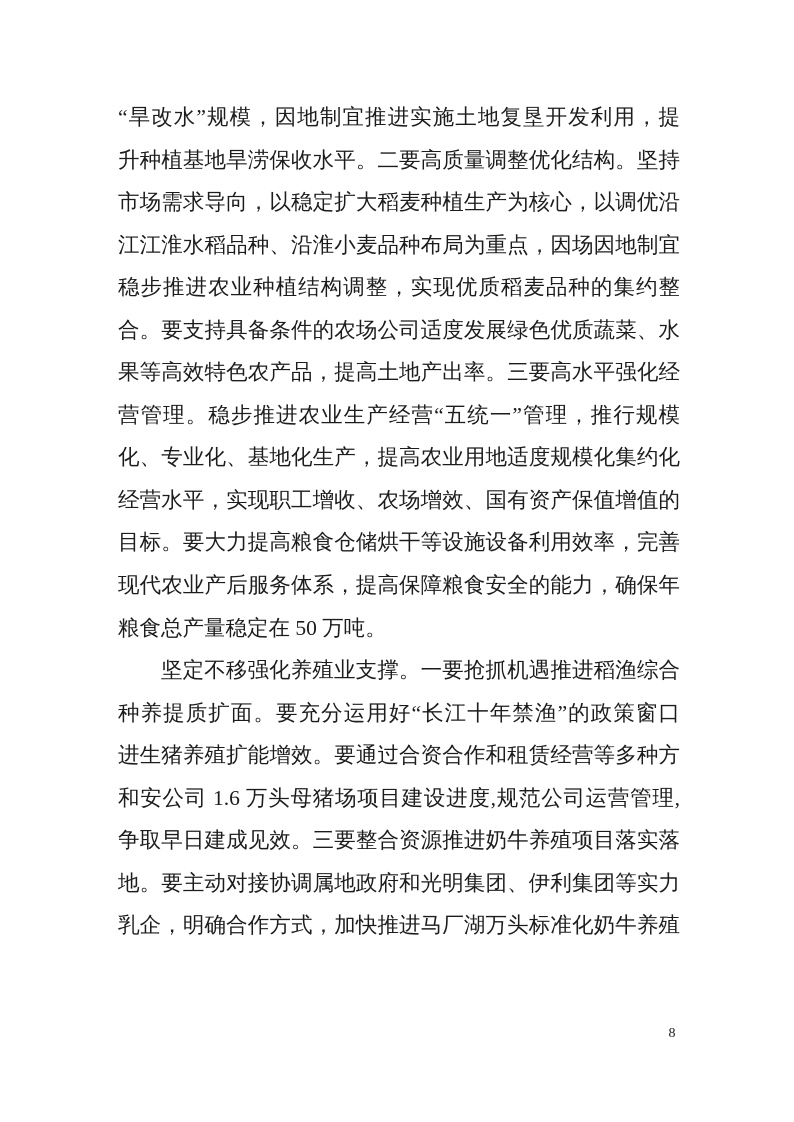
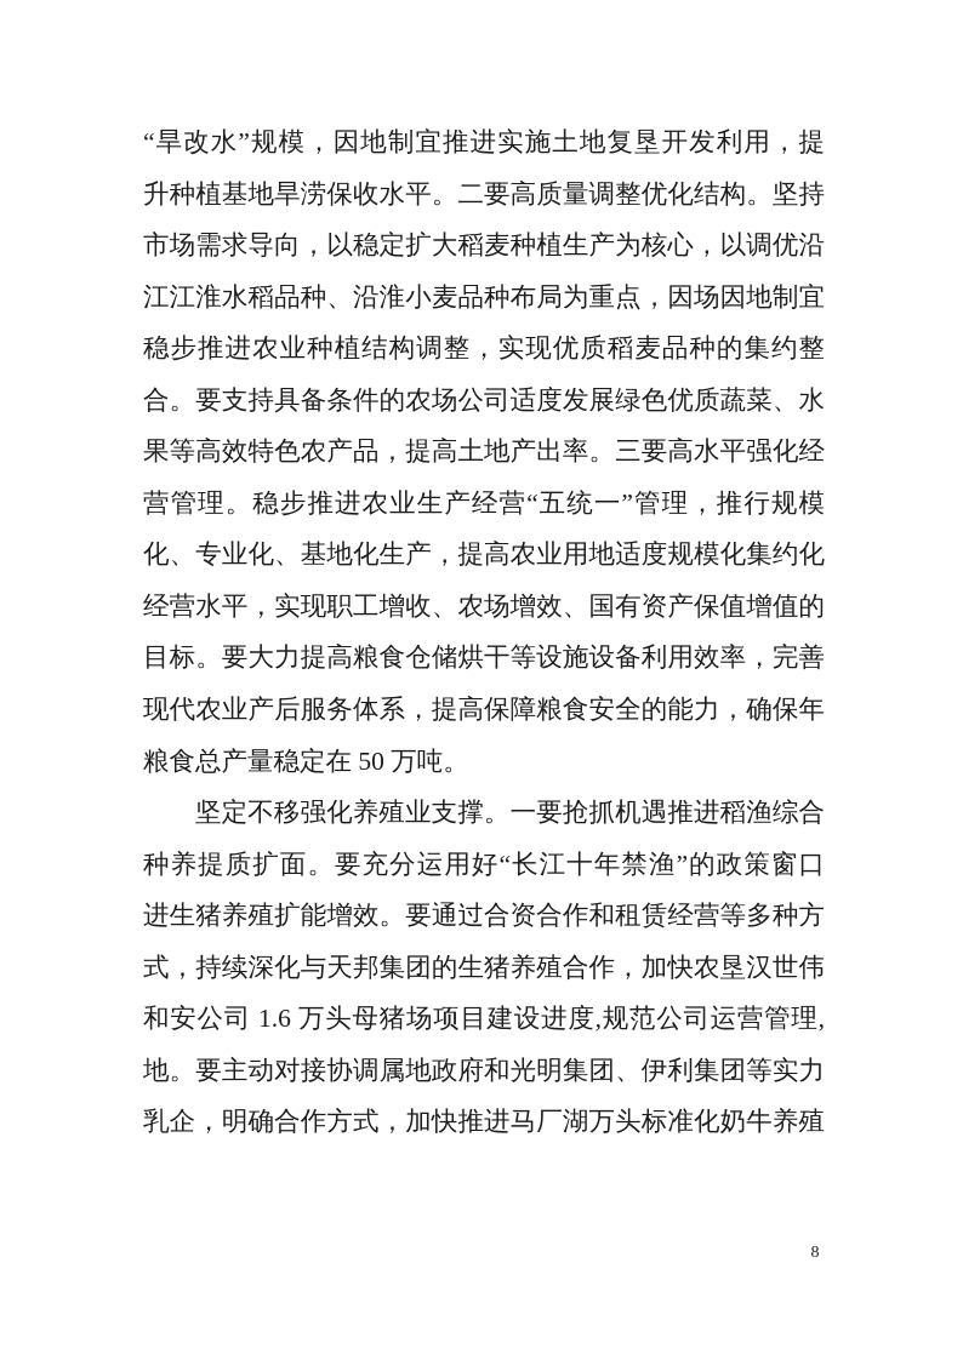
  “旱改水”规模，因地制宜推进实施土地复垦开发利用，提
  升种植基地旱涝保收水平。二要高质量调整优化结构。坚持
  市场需求导向，以稳定扩大稻麦种植生产为核心，以调优沿
  江江淮水稻品种、沿淮小麦品种布局为重点，因场因地制宜
  稳步推进农业种植结构调整，实现优质稻麦品种的集约整
  合。要支持具备条件的农场公司适度发展绿色优质蔬菜、水
  果等高效特色农产品，提高土地产出率。三要高水平强化经
  营管理。稳步推进农业生产经营“五统一”管理，推行规模
  化、专业化、基地化生产，提高农业用地适度规模化集约化
  经营水平，实现职工增收、农场增效、国有资产保值增值的
  目标。要大力提高粮食仓储烘干等设施设备利用效率，完善
  现代农业产后服务体系，提高保障粮食安全的能力，确保年
  粮食总产量稳定在 50 万吨。
  坚定不移强化养殖业支撑。一要抢抓机遇推进稻渔综合
  种养提质扩面。要充分运用好“长江十年禁渔”的政策窗口
  进生猪养殖扩能增效。要通过合资合作和租赁经营等多种方
+ 式，持续深化与天邦集团的生猪养殖合作，加快农垦汉世伟
  和安公司 1.6 万头母猪场项目建设进度,规范公司运营管理,
- 争取早日建成见效。三要整合资源推进奶牛养殖项目落实落
  地。要主动对接协调属地政府和光明集团、伊利集团等实力
  乳企，明确合作方式，加快推进马厂湖万头标准化奶牛养殖
  8
